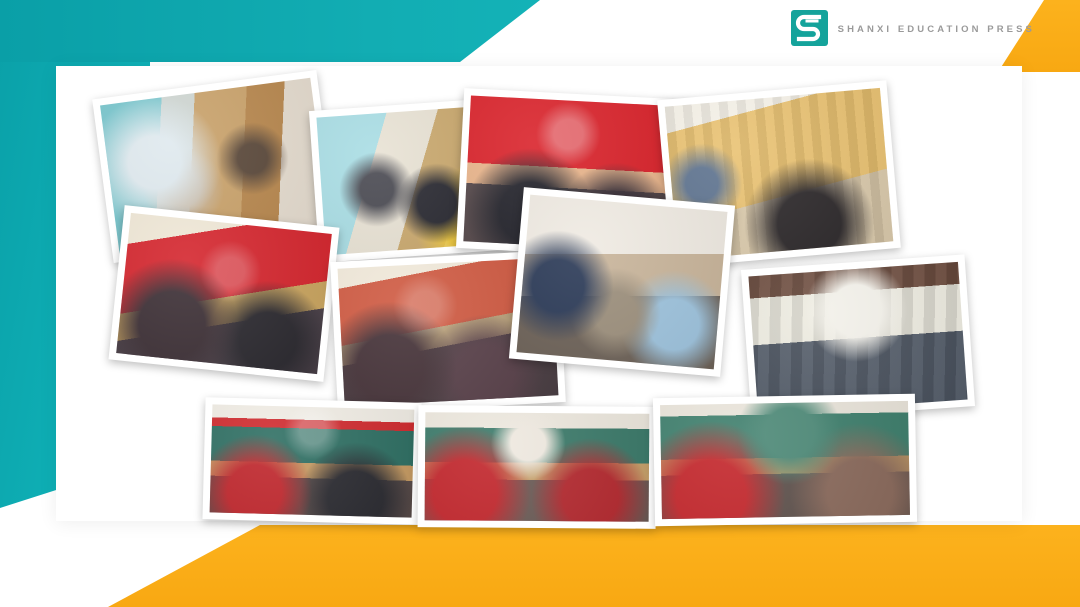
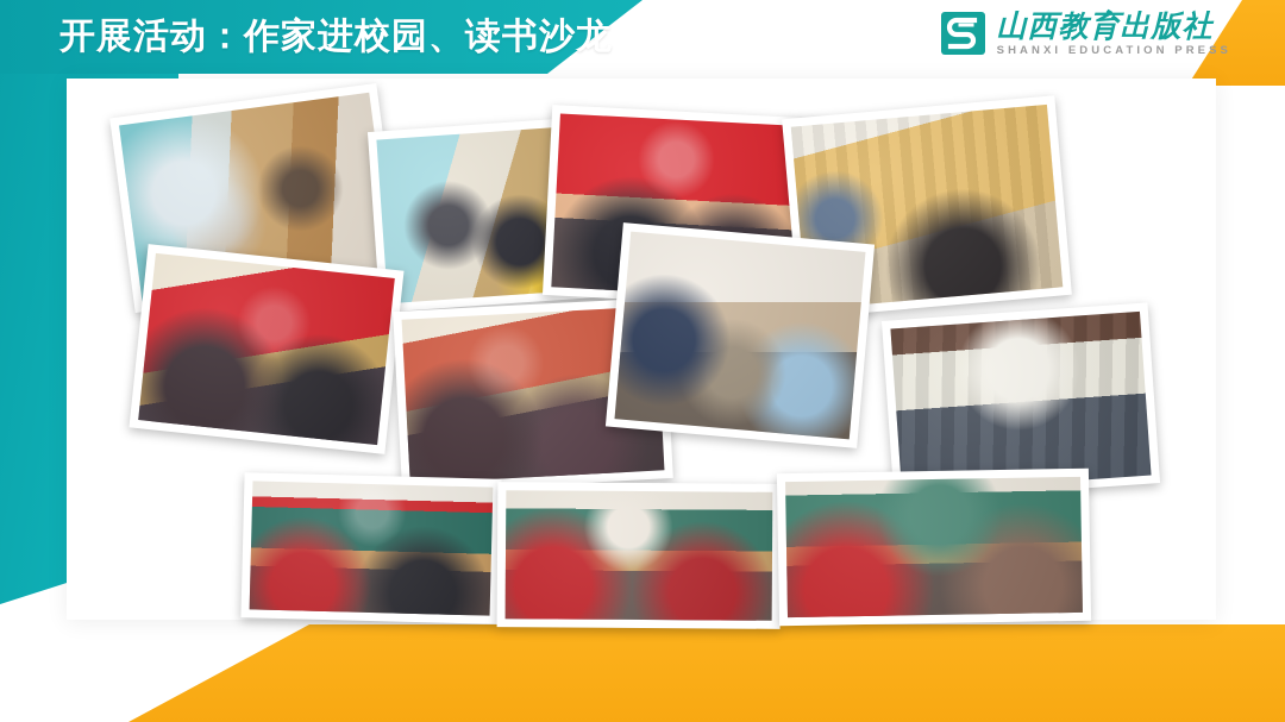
+ 开展活动：作家进校园、读书沙龙
+ 山西教育出版社
  SHANXI EDUCATION PRESS
